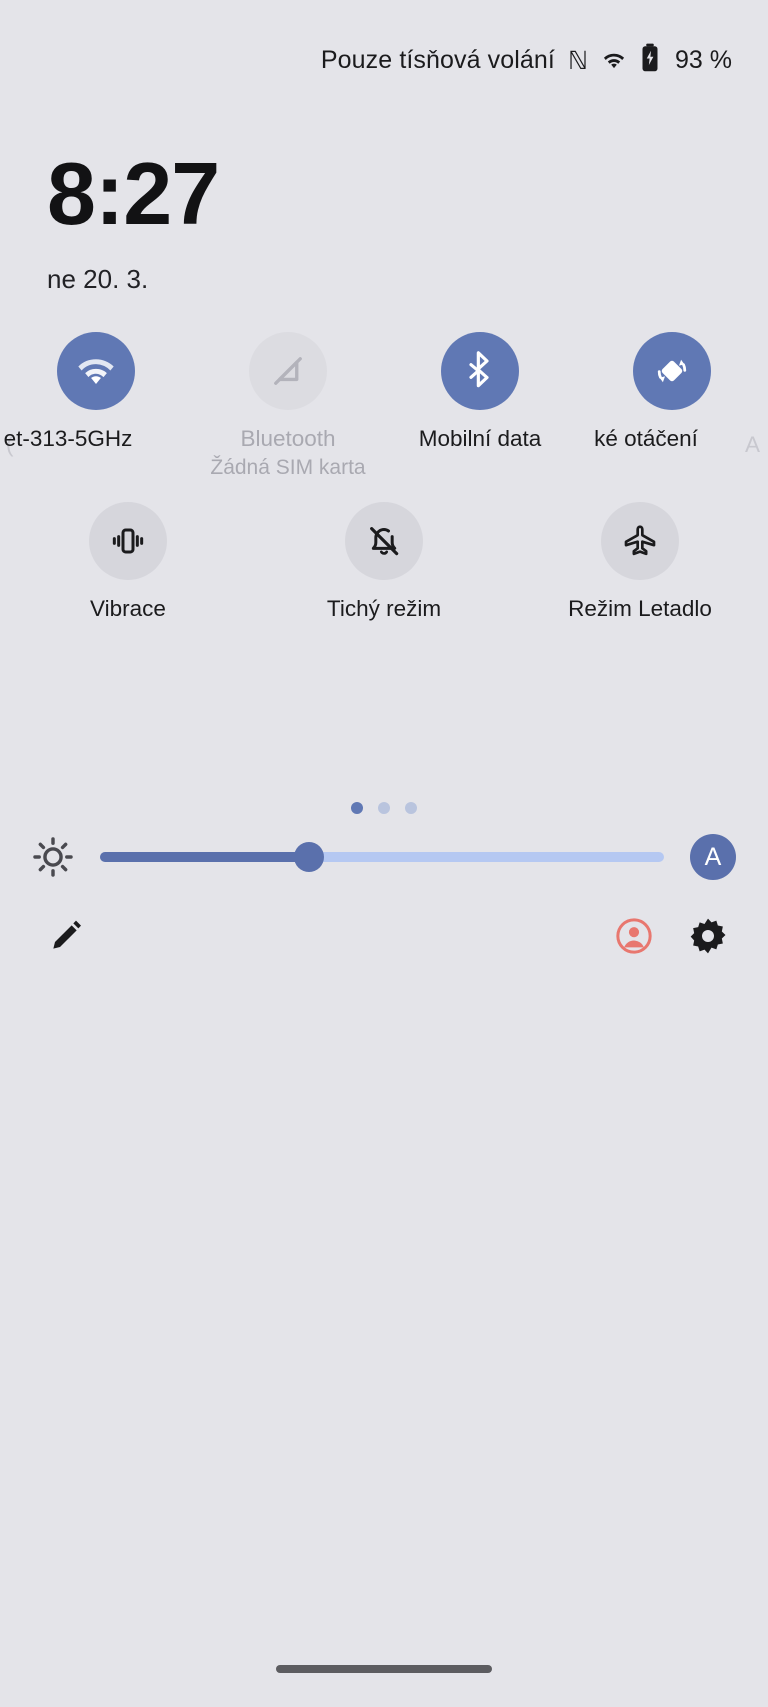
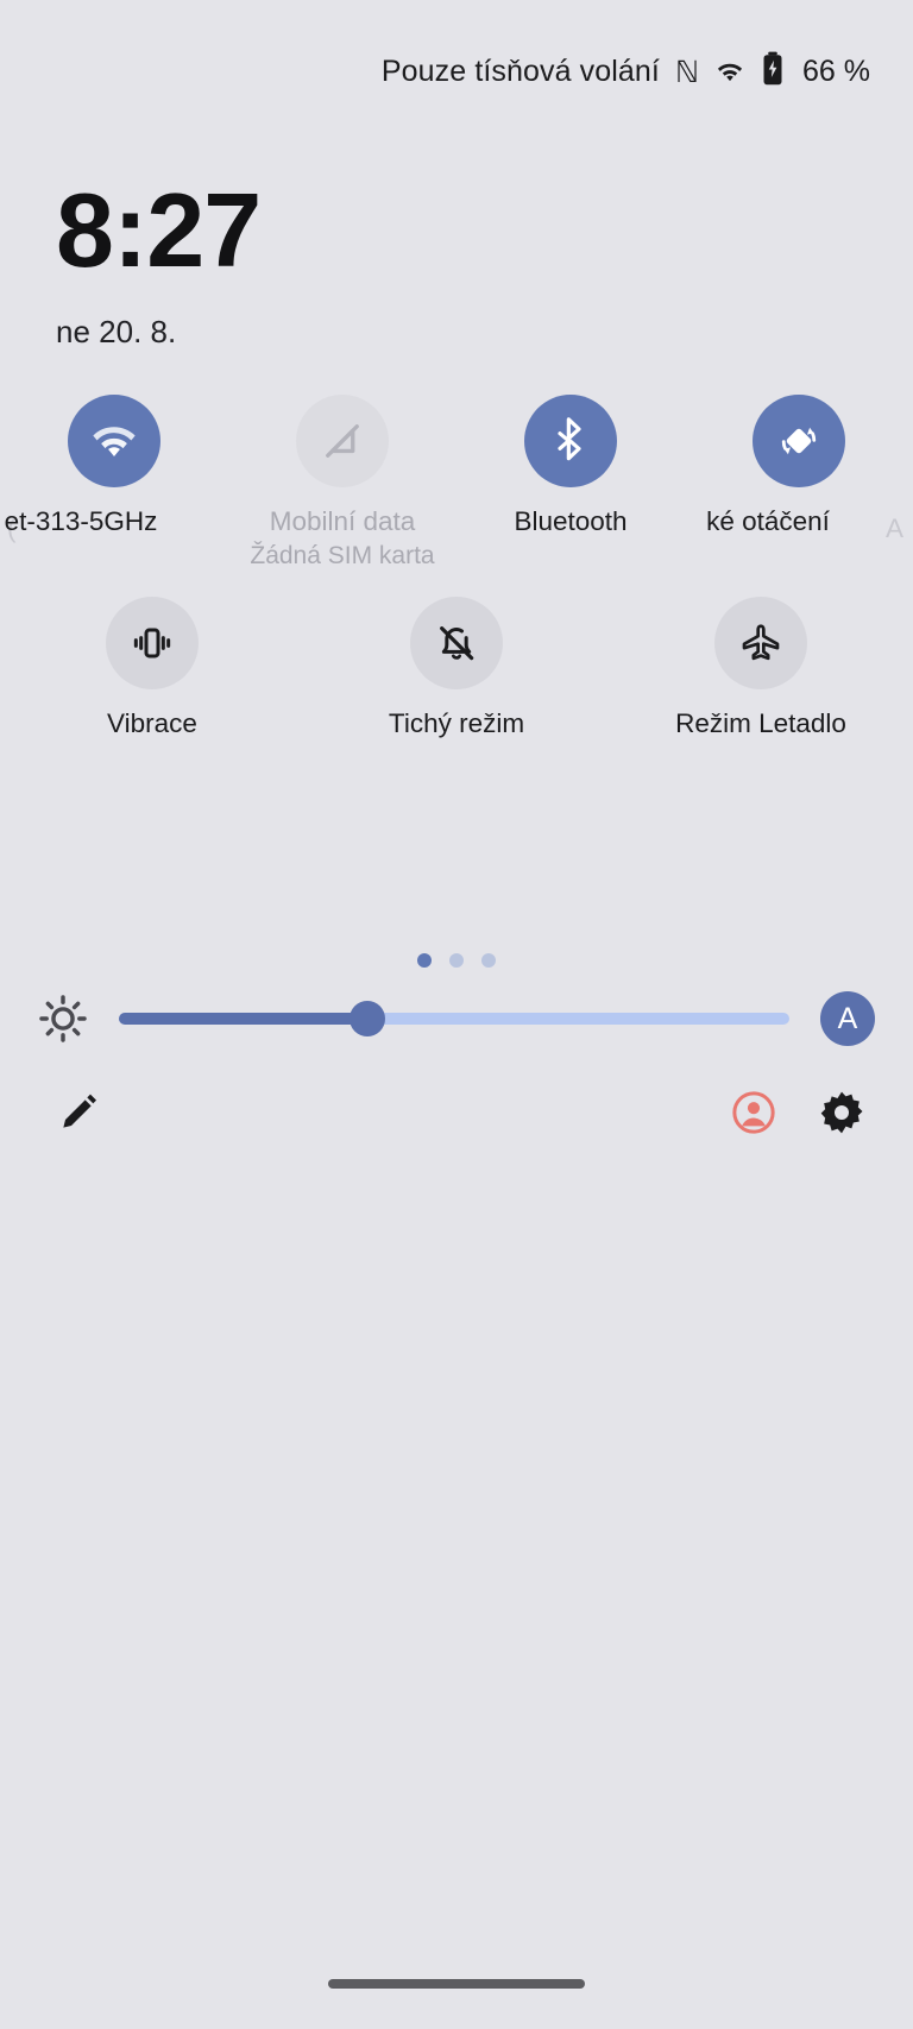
  Pouze tísňová volání
  ℕ
- 93 %
+ 66 %
  8:27
- ne 20. 3.
+ ne 20. 8.
  (
  et-313-5GHz
- Bluetooth
+ Mobilní data
  Žádná SIM karta
- Mobilní data
+ Bluetooth
  ké otáčení
  A
  Vibrace
  Tichý režim
  Režim Letadlo
  A
